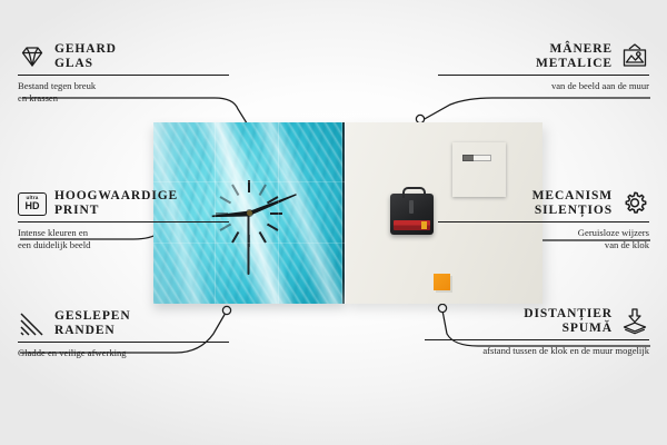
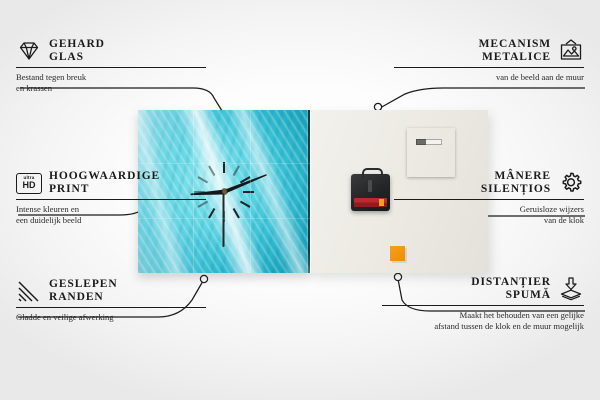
  GEHARD
  GLAS
  Bestand tegen breuk
  en krassen
  HD
  HOOGWAARDIGE
  PRINT
  Intense kleuren en
  een duidelijk beeld
  GESLEPEN
  RANDEN
  Gladde en veilige afwerking
- MÂNERE
+ MECANISM
  METALICE
  van de beeld aan de muur
- MECANISM
+ MÂNERE
  SILENȚIOS
  Geruisloze wijzers
  van de klok
  DISTANȚIER
  SPUMĂ
+ Maakt het behouden van een gelijke
  afstand tussen de klok en de muur mogelijk
